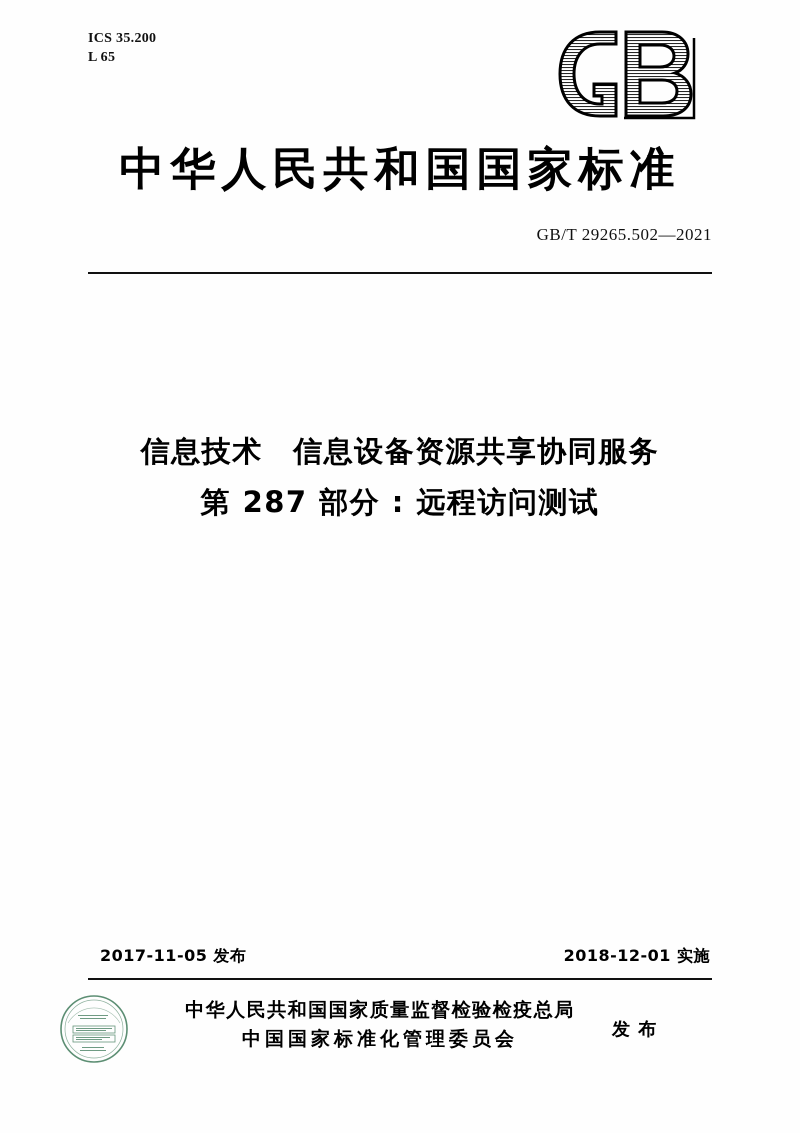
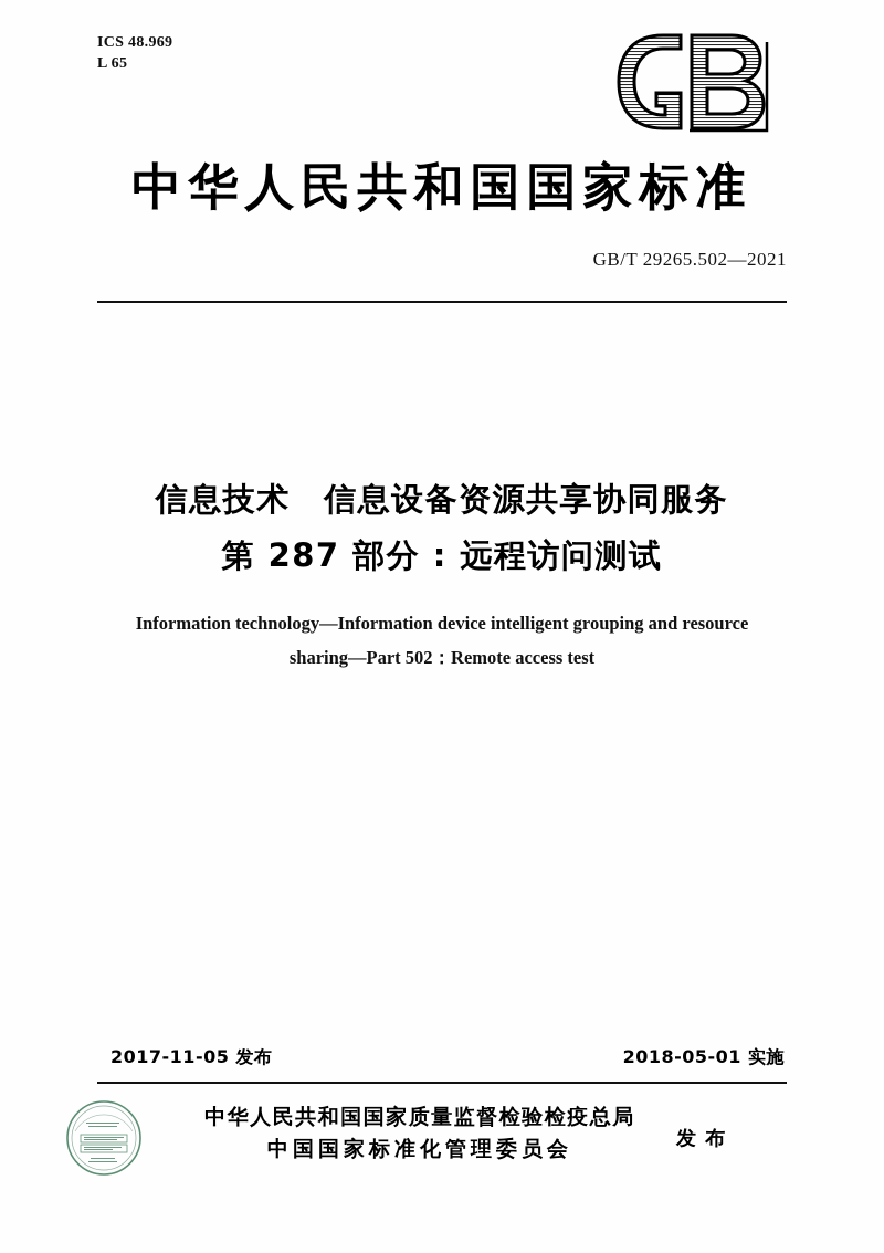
- ICS 35.200
+ ICS 48.969
  L 65
  中华人民共和国国家标准
  GB/T 29265.502—2021
  信息技术 信息设备资源共享协同服务
  第 287 部分 : 远程访问测试
+ Information technology—Information device intelligent grouping and resource
+ sharing—Part 502：Remote access test
  2017-11-05 发布
- 2018-12-01 实施
+ 2018-05-01 实施
  中华人民共和国国家质量监督检验检疫总局
  中国国家标准化管理委员会
  发 布
